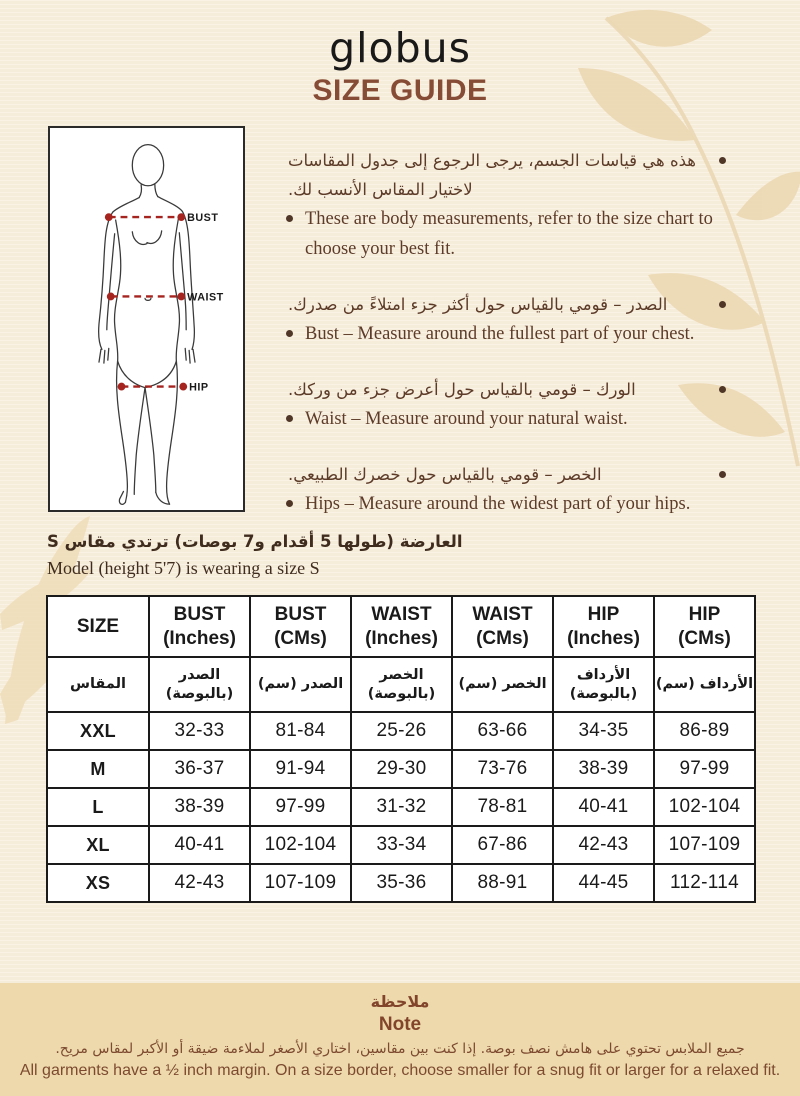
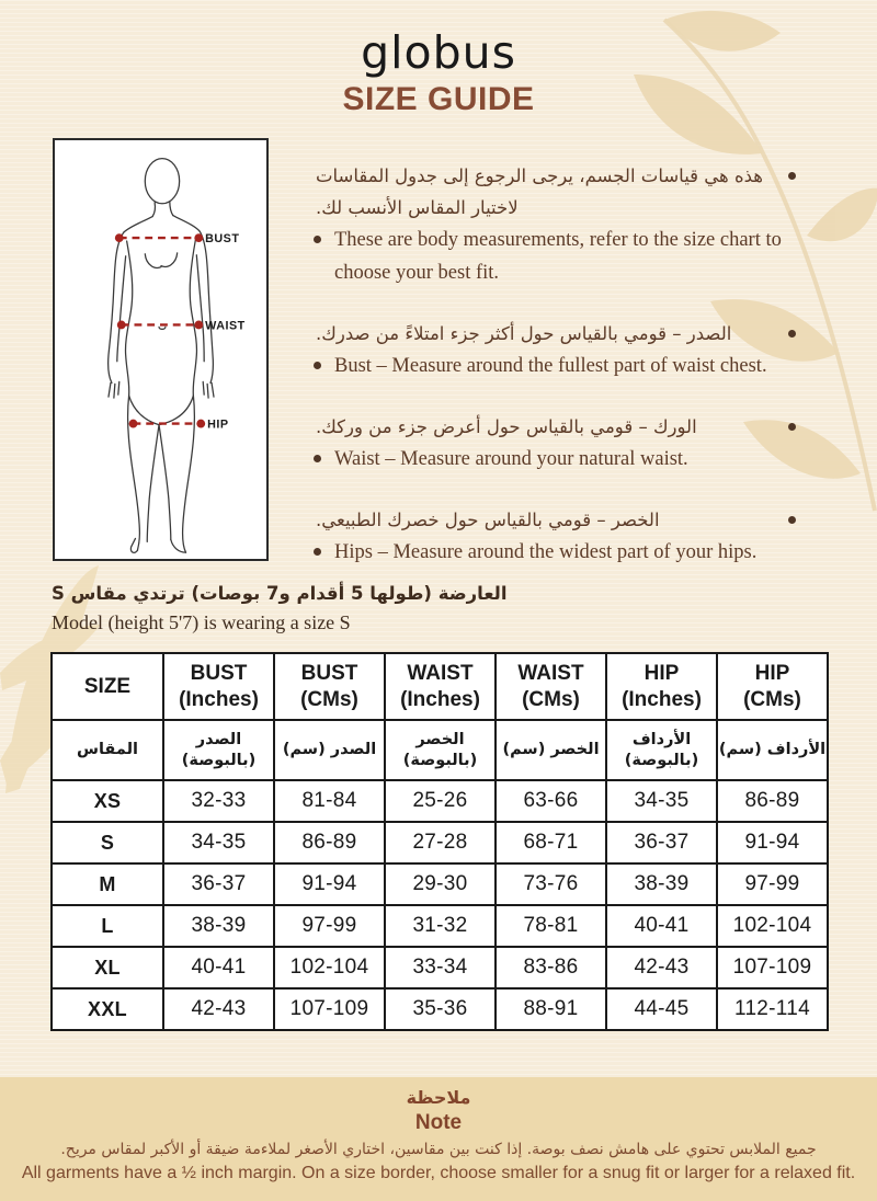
  globus
  SIZE GUIDE
  BUST
  WAIST
  HIP
  هذه هي قياسات الجسم، يرجى الرجوع إلى جدول المقاسات لاختيار المقاس الأنسب لك.
  These are body measurements, refer to the size chart to choose your best fit.
  الصدر – قومي بالقياس حول أكثر جزء امتلاءً من صدرك.
- Bust – Measure around the fullest part of your chest.
+ Bust – Measure around the fullest part of waist chest.
  الورك – قومي بالقياس حول أعرض جزء من وركك.
  Waist – Measure around your natural waist.
  الخصر – قومي بالقياس حول خصرك الطبيعي.
  Hips – Measure around the widest part of your hips.
  العارضة (طولها 5 أقدام و7 بوصات) ترتدي مقاس S
  Model (height 5'7) is wearing a size S
  SIZE	BUST(Inches)	BUST(CMs)	WAIST(Inches)	WAIST(CMs)	HIP(Inches)	HIP(CMs)
  المقاس	الصدر(بالبوصة)	الصدر (سم)	الخصر(بالبوصة)	الخصر (سم)	الأرداف(بالبوصة)	الأرداف (سم)
- XXL	32-33	81-84	25-26	63-66	34-35	86-89
+ XS	32-33	81-84	25-26	63-66	34-35	86-89
+ S	34-35	86-89	27-28	68-71	36-37	91-94
  M	36-37	91-94	29-30	73-76	38-39	97-99
  L	38-39	97-99	31-32	78-81	40-41	102-104
- XL	40-41	102-104	33-34	67-86	42-43	107-109
+ XL	40-41	102-104	33-34	83-86	42-43	107-109
- XS	42-43	107-109	35-36	88-91	44-45	112-114
+ XXL	42-43	107-109	35-36	88-91	44-45	112-114
  ملاحظة
  Note
  جميع الملابس تحتوي على هامش نصف بوصة. إذا كنت بين مقاسين، اختاري الأصغر لملاءمة ضيقة أو الأكبر لمقاس مريح.
  All garments have a ½ inch margin. On a size border, choose smaller for a snug fit or larger for a relaxed fit.
